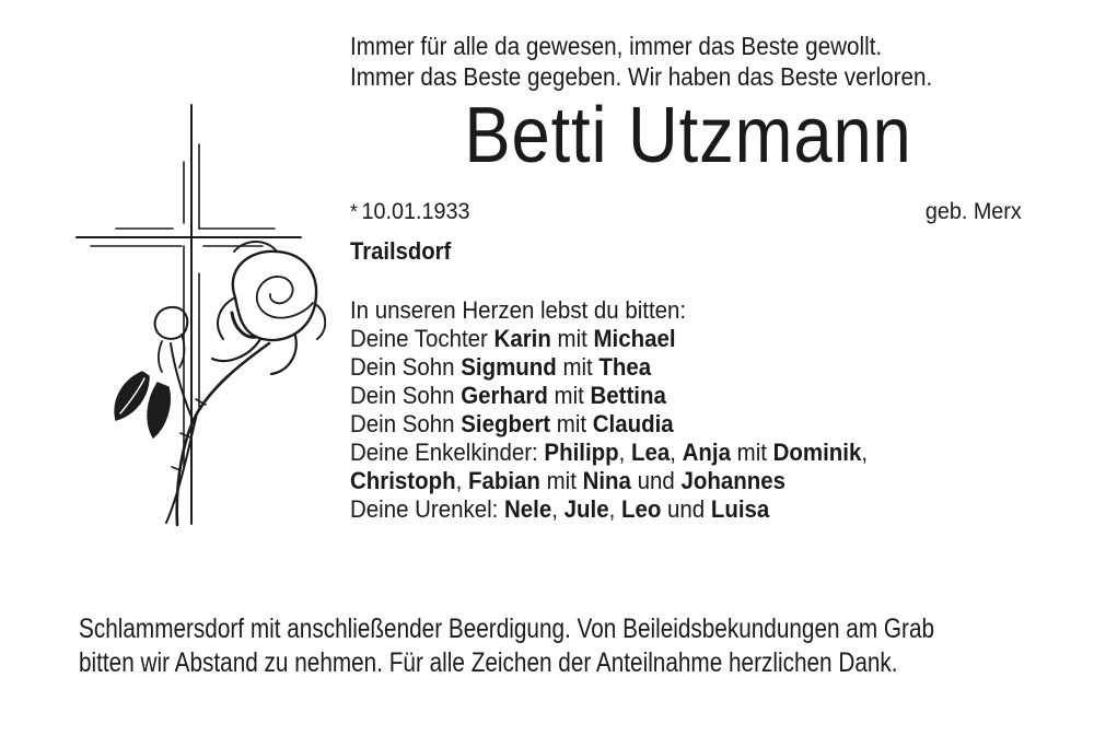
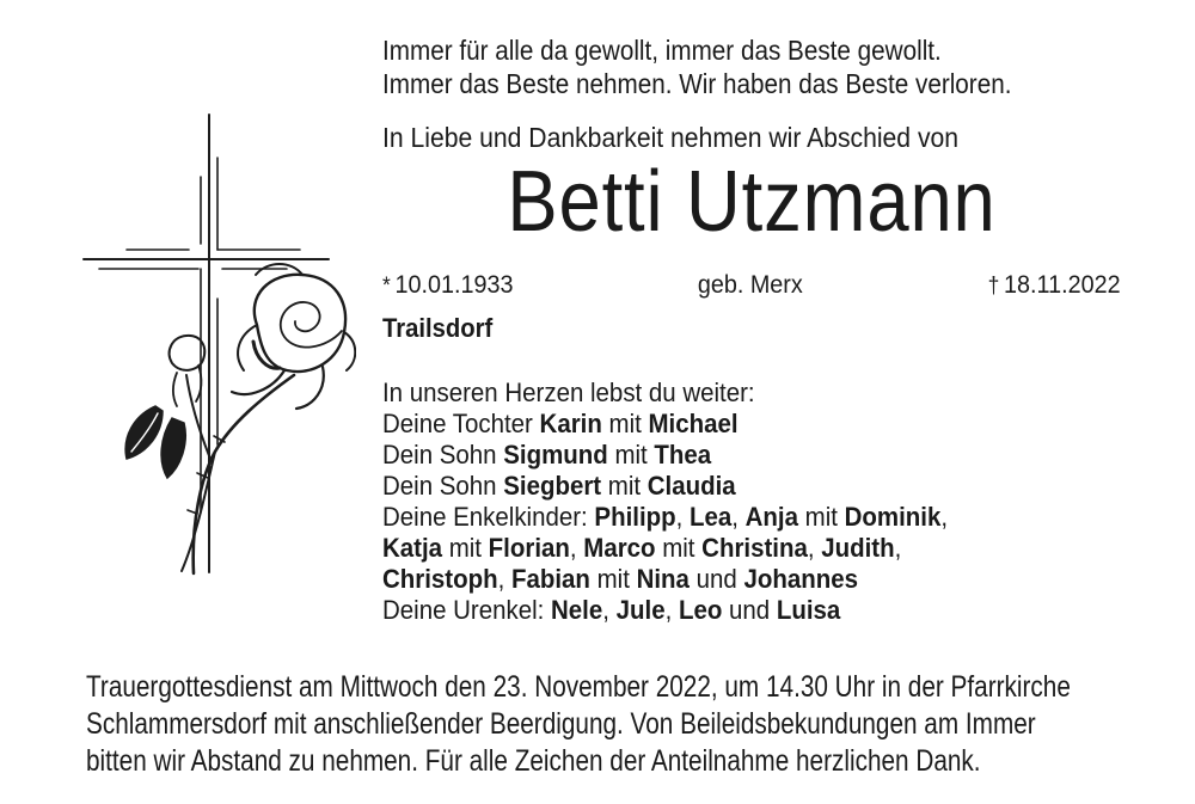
- Immer für alle da gewesen, immer das Beste gewollt.
+ Immer für alle da gewollt, immer das Beste gewollt.
- Immer das Beste gegeben. Wir haben das Beste verloren.
+ Immer das Beste nehmen. Wir haben das Beste verloren.
+ In Liebe und Dankbarkeit nehmen wir Abschied von
  Betti Utzmann
  * 10.01.1933
  geb. Merx
+ † 18.11.2022
  Trailsdorf
- In unseren Herzen lebst du bitten:
+ In unseren Herzen lebst du weiter:
  Deine Tochter Karin mit Michael
  Dein Sohn Sigmund mit Thea
- Dein Sohn Gerhard mit Bettina
  Dein Sohn Siegbert mit Claudia
  Deine Enkelkinder: Philipp, Lea, Anja mit Dominik,
+ Katja mit Florian, Marco mit Christina, Judith,
  Christoph, Fabian mit Nina und Johannes
  Deine Urenkel: Nele, Jule, Leo und Luisa
+ Trauergottesdienst am Mittwoch den 23. November 2022, um 14.30 Uhr in der Pfarrkirche
- Schlammersdorf mit anschließender Beerdigung. Von Beileidsbekundungen am Grab
+ Schlammersdorf mit anschließender Beerdigung. Von Beileidsbekundungen am Immer
  bitten wir Abstand zu nehmen. Für alle Zeichen der Anteilnahme herzlichen Dank.
